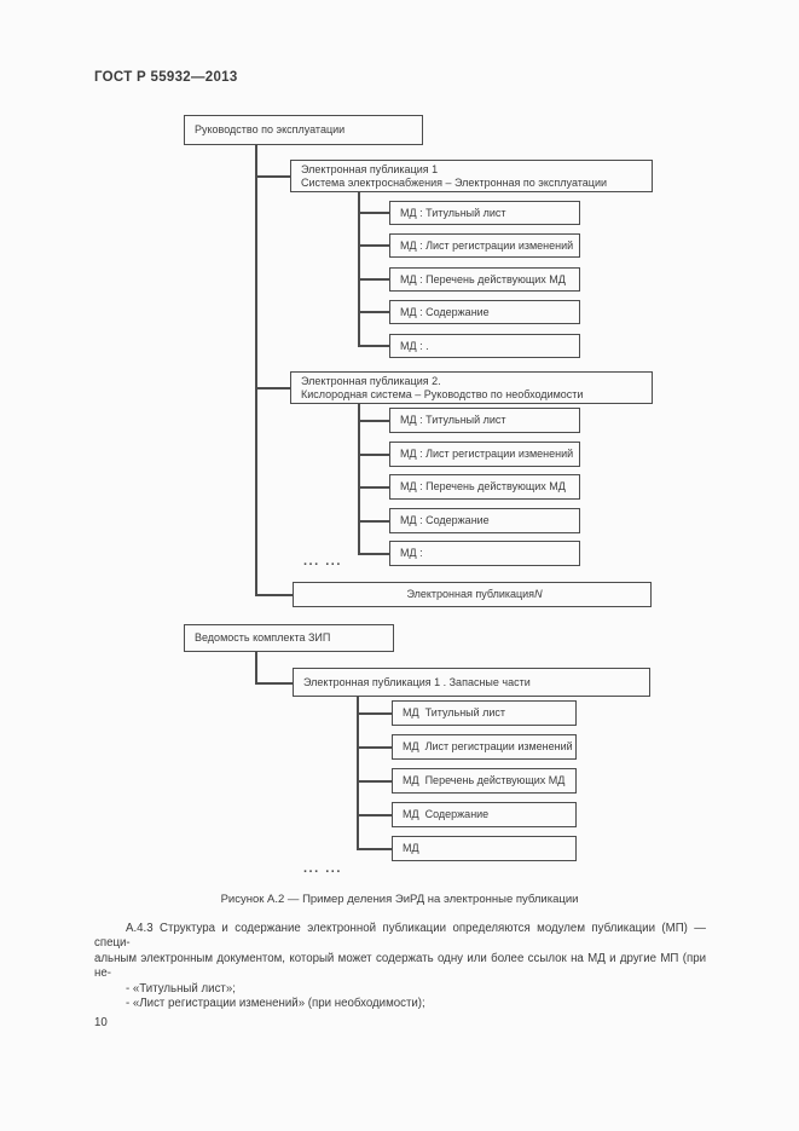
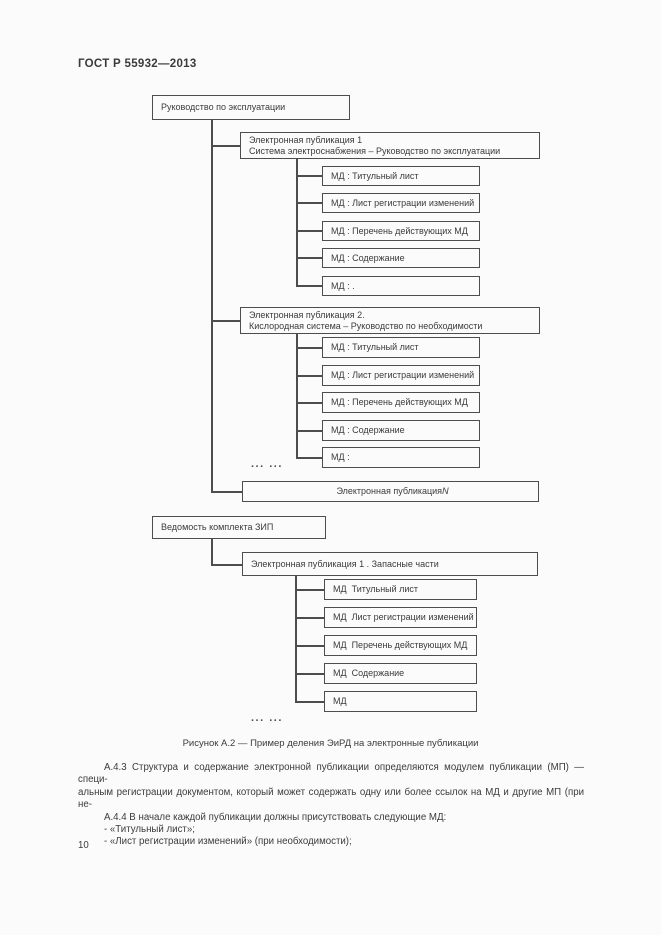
  ГОСТ Р 55932—2013
  Руководство по эксплуатации
  Электронная публикация 1
- Система электроснабжения – Электронная по эксплуатации
+ Система электроснабжения – Руководство по эксплуатации
  МД : Титульный лист
  МД : Лист регистрации изменений
  МД : Перечень действующих МД
  МД : Содержание
  МД : .
  Электронная публикация 2.
  Кислородная система – Руководство по необходимости
  МД : Титульный лист
  МД : Лист регистрации изменений
  МД : Перечень действующих МД
  МД : Содержание
  МД :
  ... ...
  Электронная публикация
  N
  Ведомость комплекта ЗИП
  Электронная публикация 1 . Запасные части
  МД Титульный лист
  МД Лист регистрации изменений
  МД Перечень действующих МД
  МД Содержание
  МД
  ... ...
  Рисунок А.2 — Пример деления ЭиРД на электронные публикации
  А.4.3 Структура и содержание электронной публикации определяются модулем публикации (МП) — специ-
- альным электронным документом, который может содержать одну или более ссылок на МД и другие МП (при не-
+ альным регистрации документом, который может содержать одну или более ссылок на МД и другие МП (при не-
+ А.4.4 В начале каждой публикации должны присутствовать следующие МД:
  - «Титульный лист»;
  - «Лист регистрации изменений» (при необходимости);
  10
